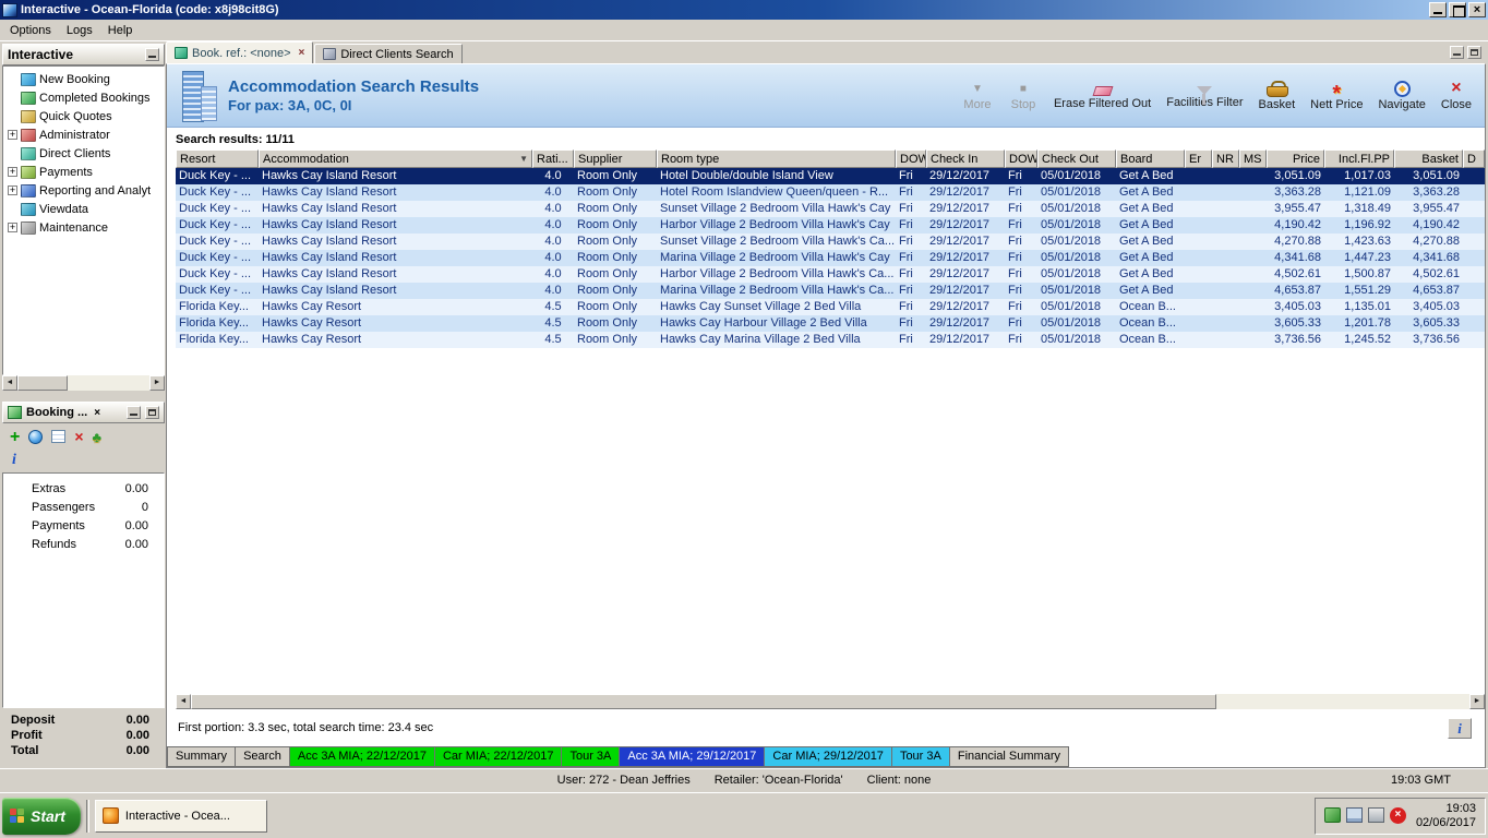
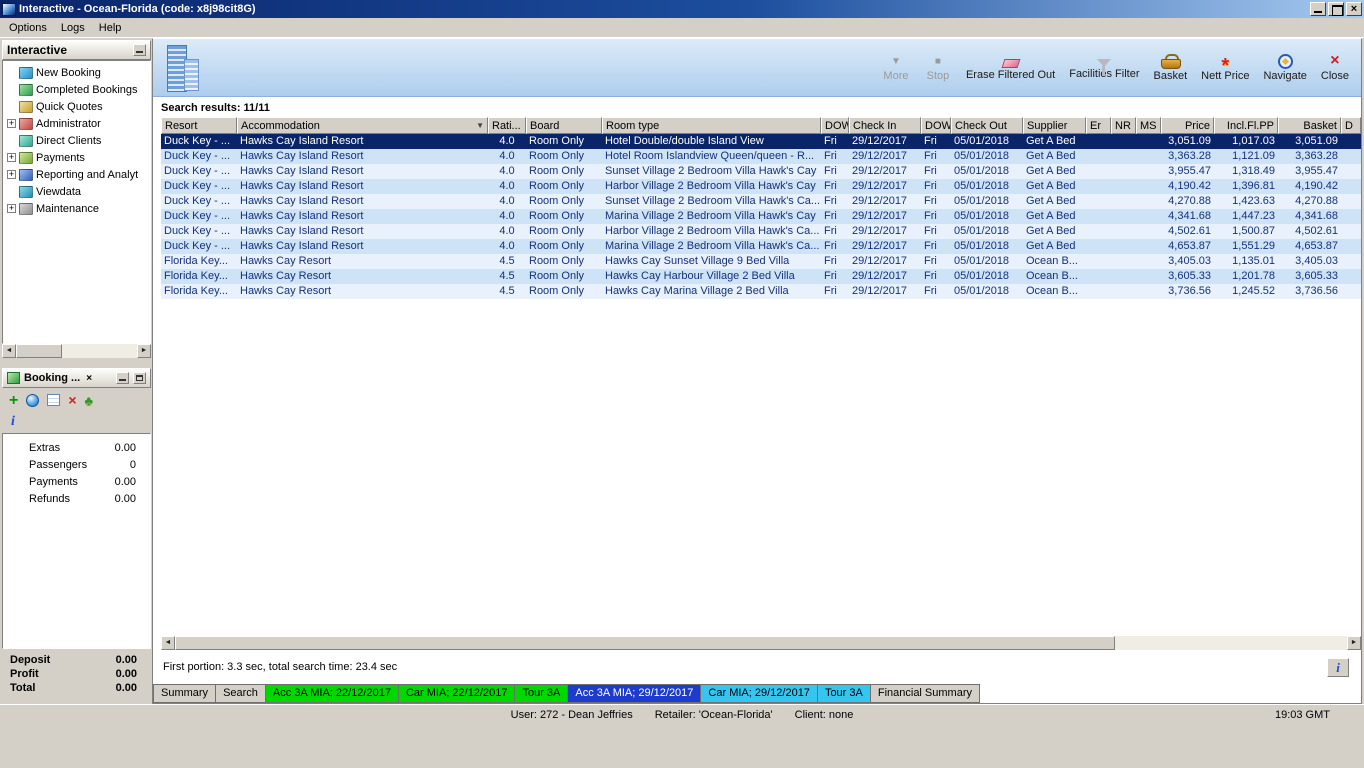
  Interactive - Ocean-Florida (code: x8j98cit8G)
  Options
  Logs
  Help
  Interactive
  New Booking
  Completed Bookings
  Quick Quotes
  Administrator
  Direct Clients
  Payments
  Reporting and Analyt
  Viewdata
  Maintenance
  Booking ...
  Extras
  0.00
  Passengers
  0
  Payments
  0.00
  Refunds
  0.00
  Deposit
  0.00
  Profit
  0.00
  Total
  0.00
- Book. ref.: <none>
- Direct Clients Search
- Accommodation Search Results
- For pax: 3A, 0C, 0I
  More
  Stop
  Erase Filtered Out
  Facilitis Filter
  Basket
  Nett Price
  Navigate
  Close
  Search results: 11/11
  Resort
  Accommodation
  Rati...
- Supplier
+ Board
  Room type
  DOW
  Check In
  DOW
  Check Out
- Board
+ Supplier
  Er
  NR
  MS
  Price
  Incl.Fl.PP
  Basket
  D
  Duck Key - ...
  Hawks Cay Island Resort
  4.0
  Room Only
  Hotel Double/double Island View
  Fri
  29/12/2017
  Fri
  05/01/2018
  Get A Bed
  3,051.09
  1,017.03
  3,051.09
  Duck Key - ...
  Hawks Cay Island Resort
  4.0
  Room Only
  Hotel Room Islandview Queen/queen - R...
  Fri
  29/12/2017
  Fri
  05/01/2018
  Get A Bed
  3,363.28
  1,121.09
  3,363.28
  Duck Key - ...
  Hawks Cay Island Resort
  4.0
  Room Only
  Sunset Village 2 Bedroom Villa Hawk's Cay
  Fri
  29/12/2017
  Fri
  05/01/2018
  Get A Bed
  3,955.47
  1,318.49
  3,955.47
  Duck Key - ...
  Hawks Cay Island Resort
  4.0
  Room Only
  Harbor Village 2 Bedroom Villa Hawk's Cay
  Fri
  29/12/2017
  Fri
  05/01/2018
  Get A Bed
  4,190.42
- 1,196.92
+ 1,396.81
  4,190.42
  Duck Key - ...
  Hawks Cay Island Resort
  4.0
  Room Only
  Sunset Village 2 Bedroom Villa Hawk's Ca...
  Fri
  29/12/2017
  Fri
  05/01/2018
  Get A Bed
  4,270.88
  1,423.63
  4,270.88
  Duck Key - ...
  Hawks Cay Island Resort
  4.0
  Room Only
  Marina Village 2 Bedroom Villa Hawk's Cay
  Fri
  29/12/2017
  Fri
  05/01/2018
  Get A Bed
  4,341.68
  1,447.23
  4,341.68
  Duck Key - ...
  Hawks Cay Island Resort
  4.0
  Room Only
  Harbor Village 2 Bedroom Villa Hawk's Ca...
  Fri
  29/12/2017
  Fri
  05/01/2018
  Get A Bed
  4,502.61
  1,500.87
  4,502.61
  Duck Key - ...
  Hawks Cay Island Resort
  4.0
  Room Only
  Marina Village 2 Bedroom Villa Hawk's Ca...
  Fri
  29/12/2017
  Fri
  05/01/2018
  Get A Bed
  4,653.87
  1,551.29
  4,653.87
  Florida Key...
  Hawks Cay Resort
  4.5
  Room Only
- Hawks Cay Sunset Village 2 Bed Villa
+ Hawks Cay Sunset Village 9 Bed Villa
  Fri
  29/12/2017
  Fri
  05/01/2018
  Ocean B...
  3,405.03
  1,135.01
  3,405.03
  Florida Key...
  Hawks Cay Resort
  4.5
  Room Only
  Hawks Cay Harbour Village 2 Bed Villa
  Fri
  29/12/2017
  Fri
  05/01/2018
  Ocean B...
  3,605.33
  1,201.78
  3,605.33
  Florida Key...
  Hawks Cay Resort
  4.5
  Room Only
  Hawks Cay Marina Village 2 Bed Villa
  Fri
  29/12/2017
  Fri
  05/01/2018
  Ocean B...
  3,736.56
  1,245.52
  3,736.56
  First portion: 3.3 sec, total search time: 23.4 sec
  Summary
  Search
  Acc 3A MIA; 22/12/2017
  Car MIA; 22/12/2017
  Tour 3A
  Acc 3A MIA; 29/12/2017
  Car MIA; 29/12/2017
  Tour 3A
  Financial Summary
  User: 272 - Dean Jeffries
  Retailer: 'Ocean-Florida'
  Client: none
  19:03 GMT
- Start
- Interactive - Ocea...
- 19:03
- 02/06/2017
